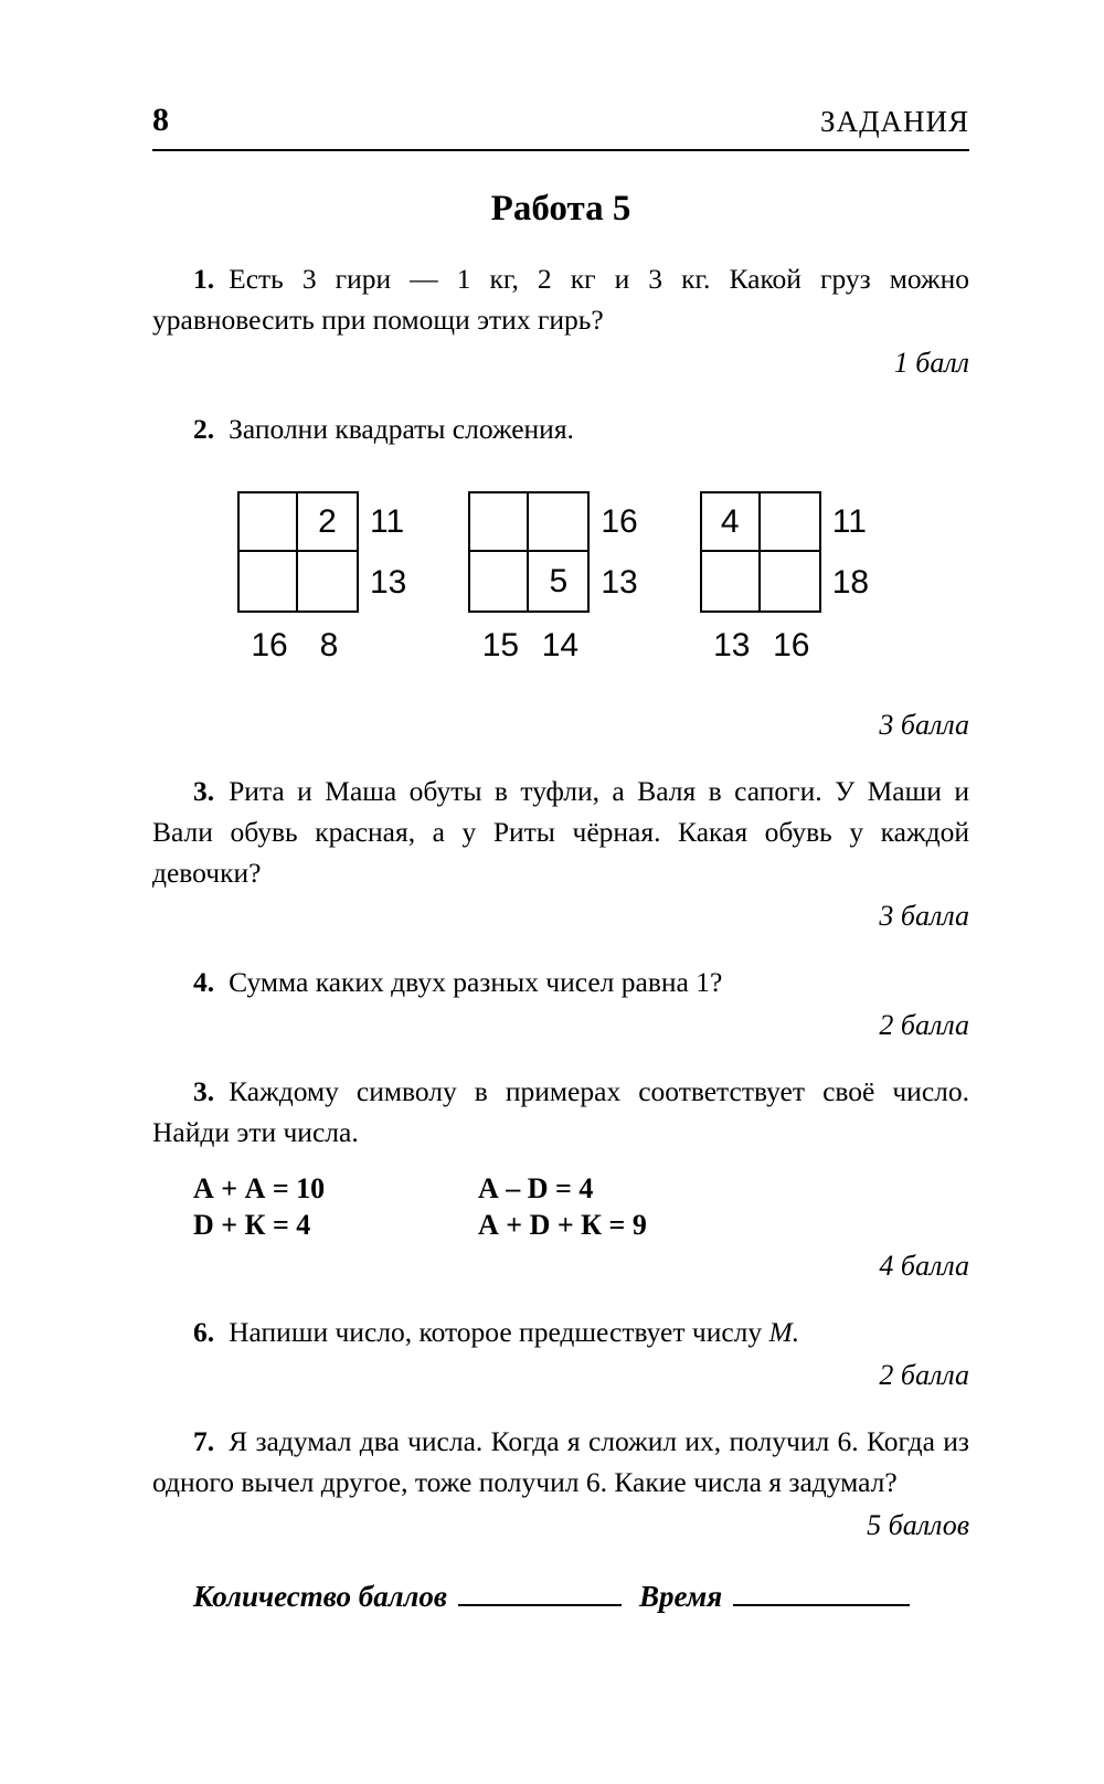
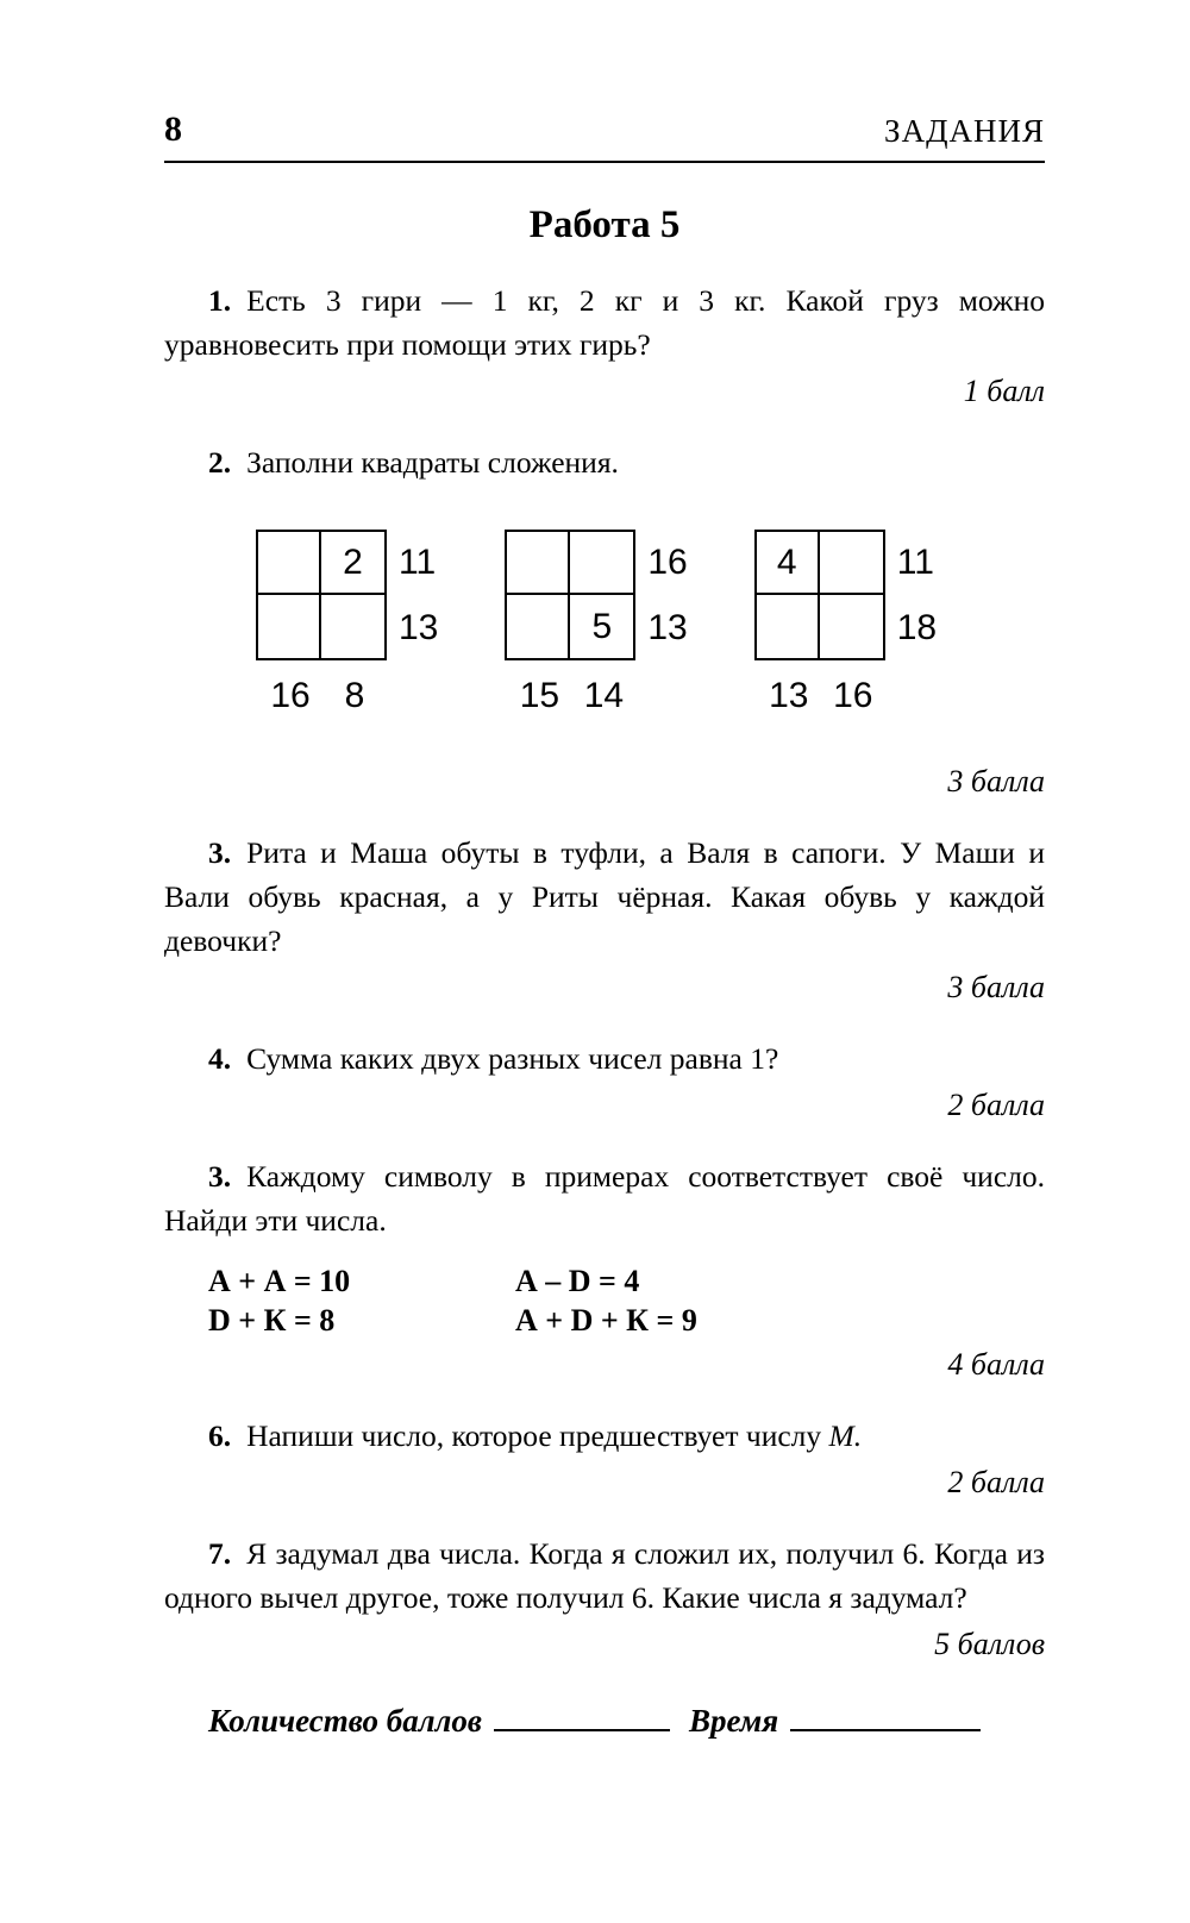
  8
  ЗАДАНИЯ
  Работа 5
  1. Есть 3 гири — 1 кг, 2 кг и 3 кг. Какой груз можно уравновесить при помощи этих гирь?
  1 балл
  2. Заполни квадраты сложения.
  2
  11
  13
  16
  8
  5
  16
  13
  15
  14
  4
  11
  18
  13
  16
  3 балла
  3. Рита и Маша обуты в туфли, а Валя в сапоги. У Маши и Вали обувь красная, а у Риты чёрная. Какая обувь у каждой девочки?
  3 балла
  4. Сумма каких двух разных чисел равна 1?
  2 балла
  3. Каждому символу в примерах соответствует своё число. Найди эти числа.
  А + А = 10
- D + К = 4
+ D + К = 8
  А – D = 4
  А + D + К = 9
  4 балла
  6. Напиши число, которое предшествует числу М.
  2 балла
  7. Я задумал два числа. Когда я сложил их, получил 6. Когда из одного вычел другое, тоже получил 6. Какие числа я задумал?
  5 баллов
  Количество баллов Время
